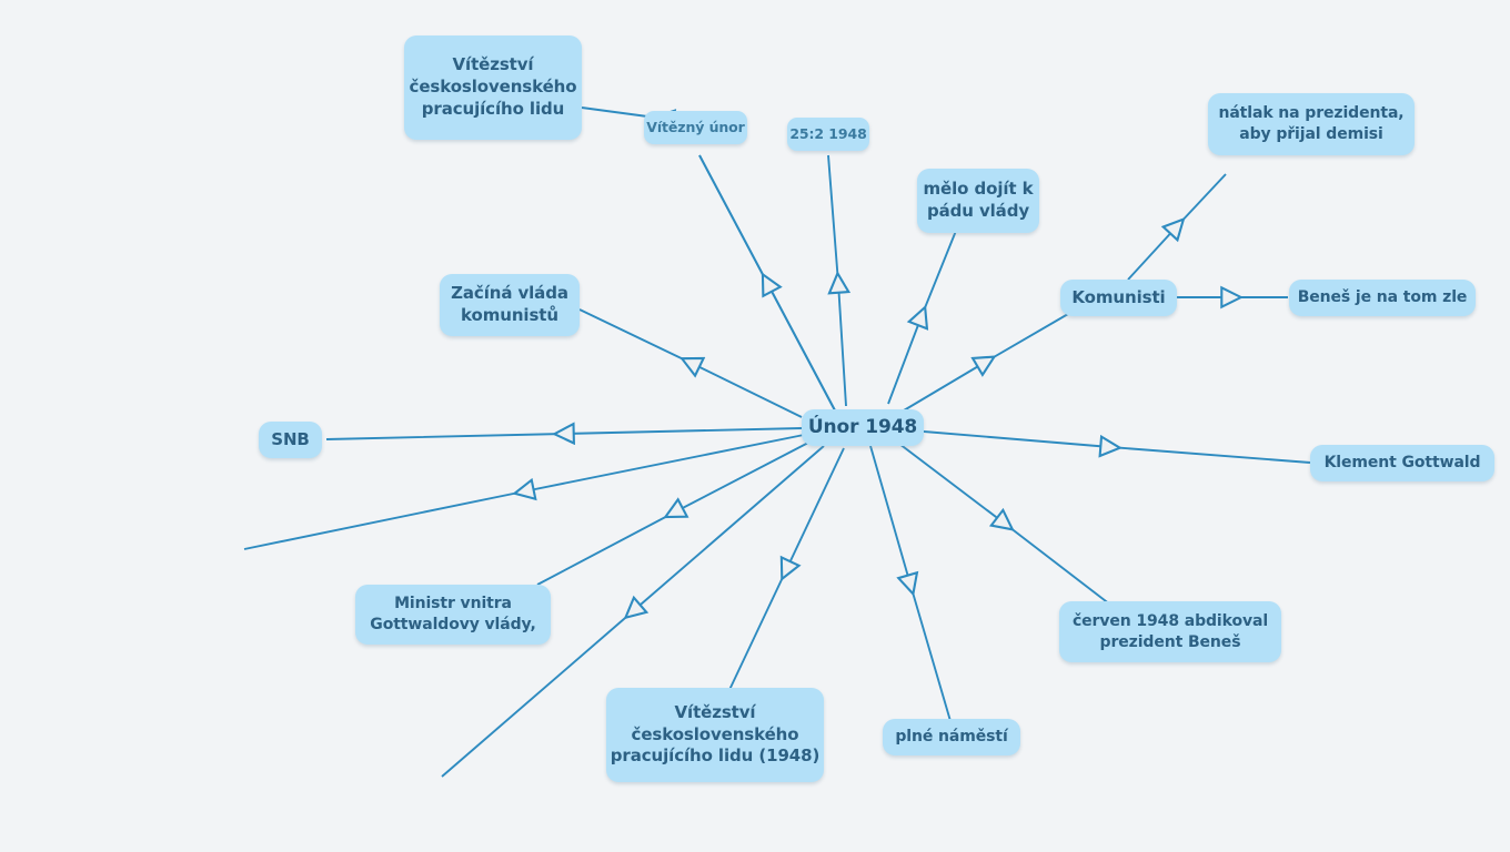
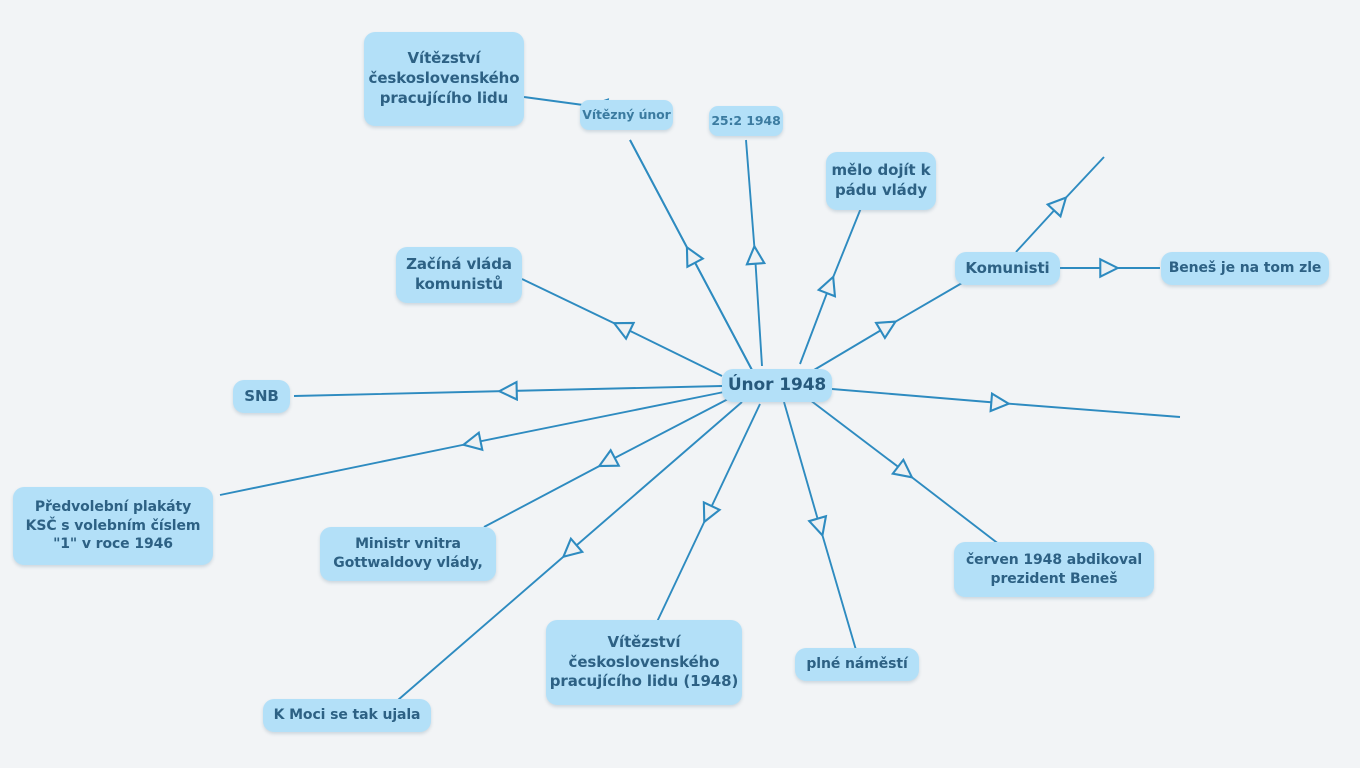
  Vítězství
  československého
  pracujícího lidu
  Vítězný únor
  25:2 1948
  mělo dojít k
  pádu vlády
- nátlak na prezidenta,
- aby přijal demisi
  Komunisti
  Beneš je na tom zle
- Klement Gottwald
  červen 1948 abdikoval
  prezident Beneš
  plné náměstí
  Vítězství
  československého
  pracujícího lidu (1948)
+ K Moci se tak ujala
  Ministr vnitra
  Gottwaldovy vlády,
+ Předvolební plakáty
+ KSČ s volebním číslem
+ "1" v roce 1946
  SNB
  Začíná vláda
  komunistů
  Únor 1948
